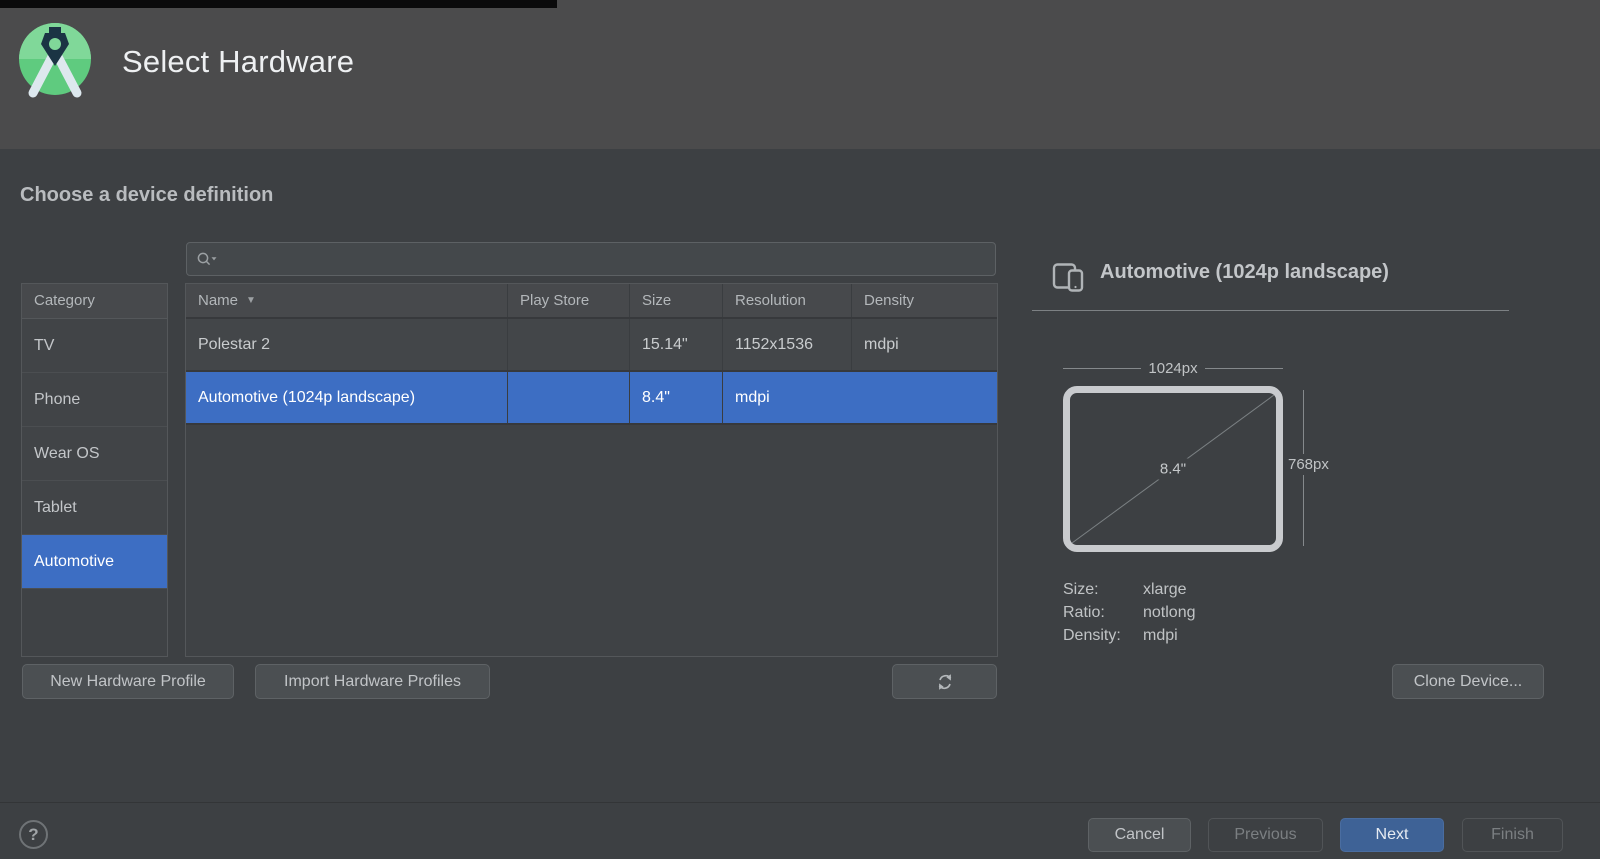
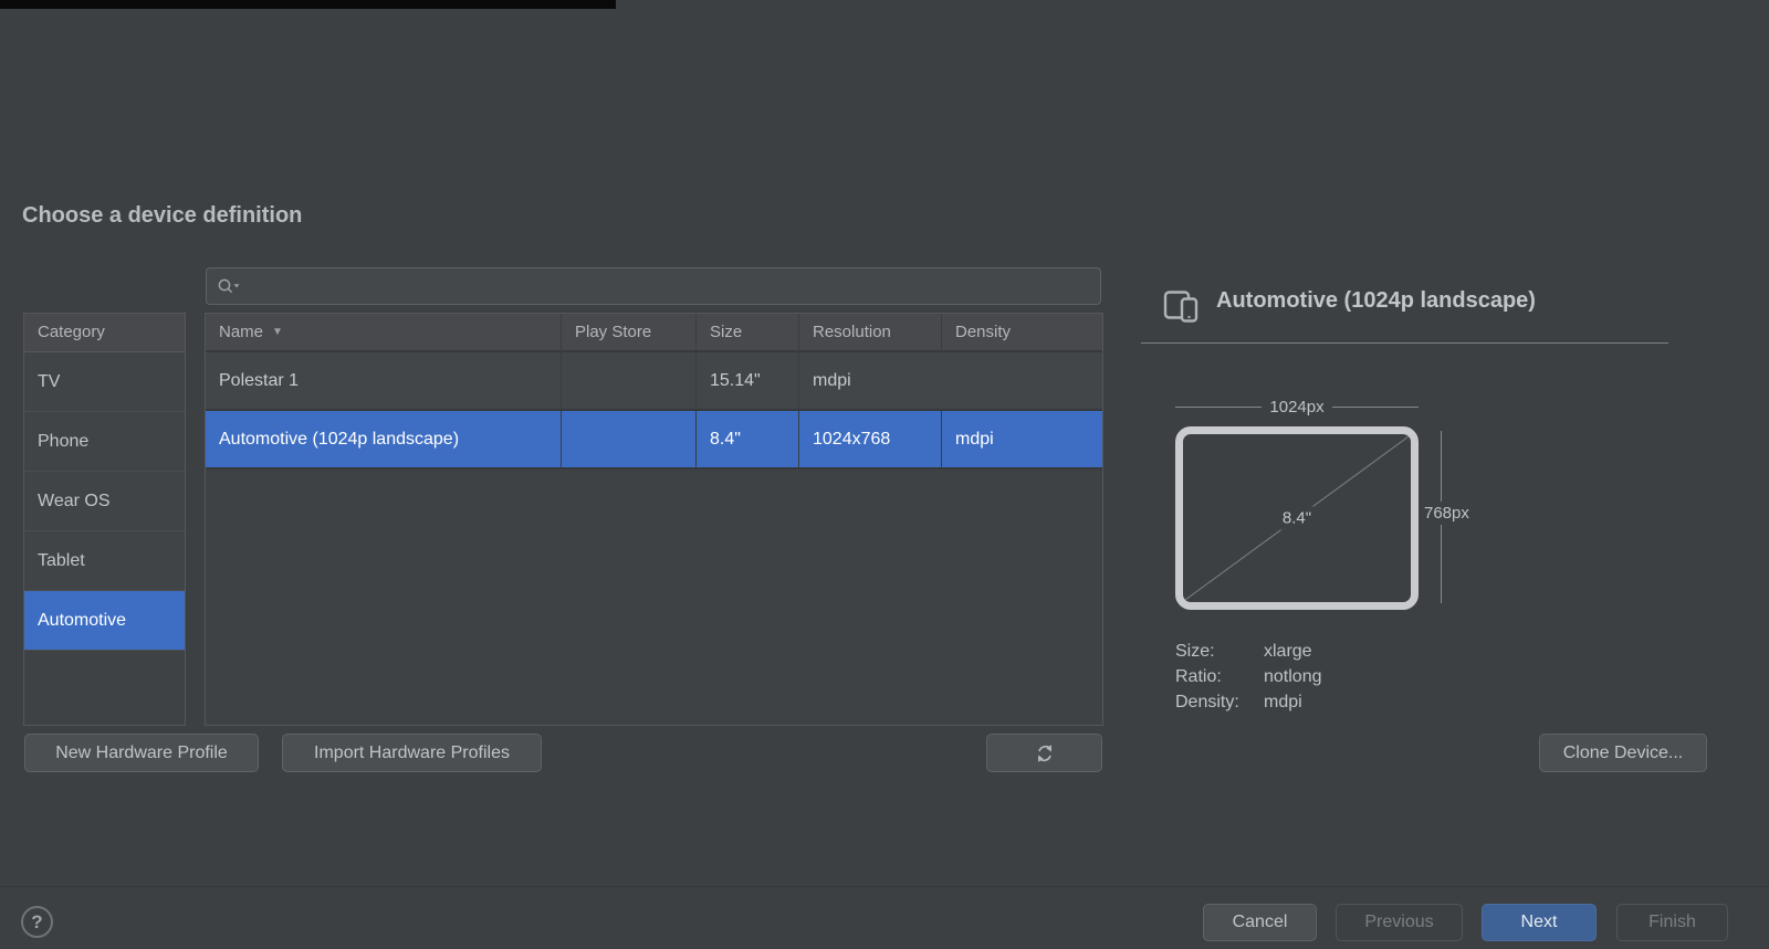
- Select Hardware
  Choose a device definition
  Category
  TV
  Phone
  Wear OS
  Tablet
  Automotive
  Name ▼
  Play Store
  Size
  Resolution
  Density
- Polestar 2
+ Polestar 1
  15.14"
- 1152x1536
  mdpi
  Automotive (1024p landscape)
  8.4"
+ 1024x768
  mdpi
  New Hardware Profile
  Import Hardware Profiles
  Clone Device...
  Automotive (1024p landscape)
  1024px
  8.4"
  768px
  Size: xlarge
  Ratio: notlong
  Density: mdpi
  ?
  Cancel
  Previous
  Next
  Finish
